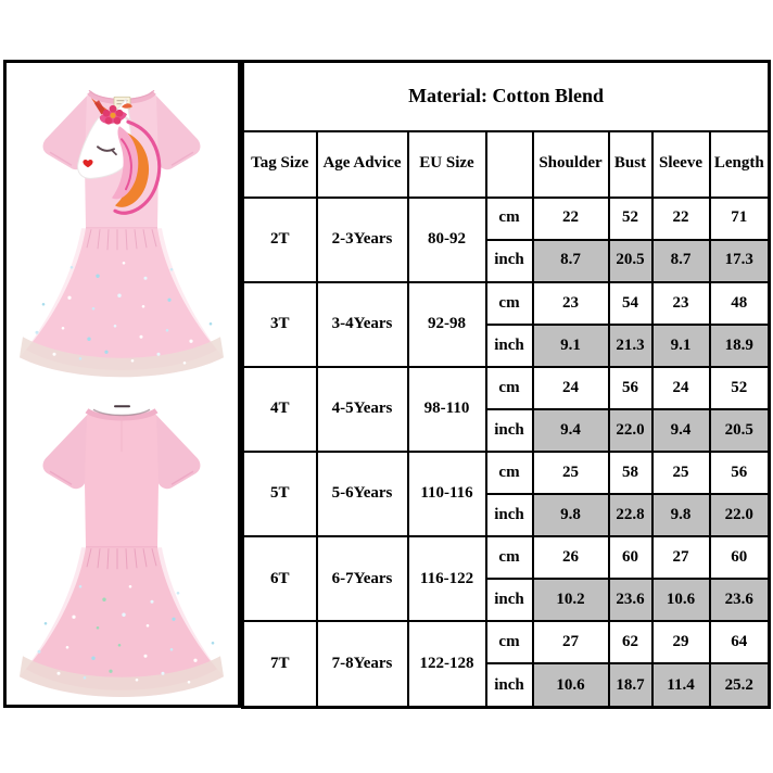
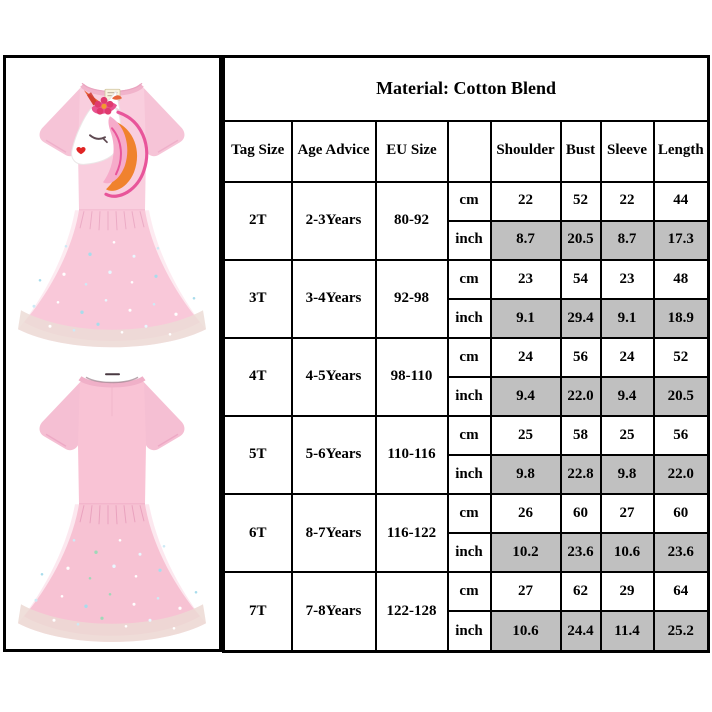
  Material: Cotton Blend
  Tag Size	Age Advice	EU Size		Shoulder	Bust	Sleeve	Length
- 2T	2-3Years	80-92	cm	22	52	22	71
+ 2T	2-3Years	80-92	cm	22	52	22	44
  inch	8.7	20.5	8.7	17.3
  3T	3-4Years	92-98	cm	23	54	23	48
- inch	9.1	21.3	9.1	18.9
+ inch	9.1	29.4	9.1	18.9
  4T	4-5Years	98-110	cm	24	56	24	52
  inch	9.4	22.0	9.4	20.5
  5T	5-6Years	110-116	cm	25	58	25	56
  inch	9.8	22.8	9.8	22.0
- 6T	6-7Years	116-122	cm	26	60	27	60
+ 6T	8-7Years	116-122	cm	26	60	27	60
  inch	10.2	23.6	10.6	23.6
  7T	7-8Years	122-128	cm	27	62	29	64
- inch	10.6	18.7	11.4	25.2
+ inch	10.6	24.4	11.4	25.2
